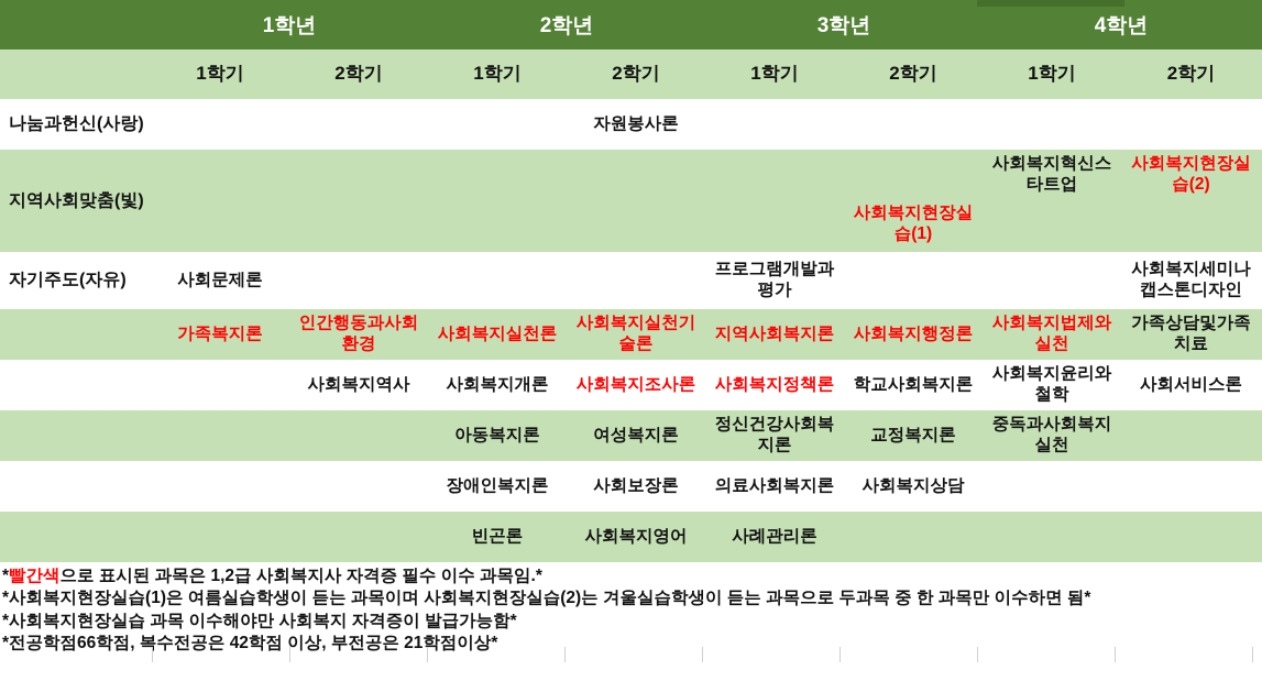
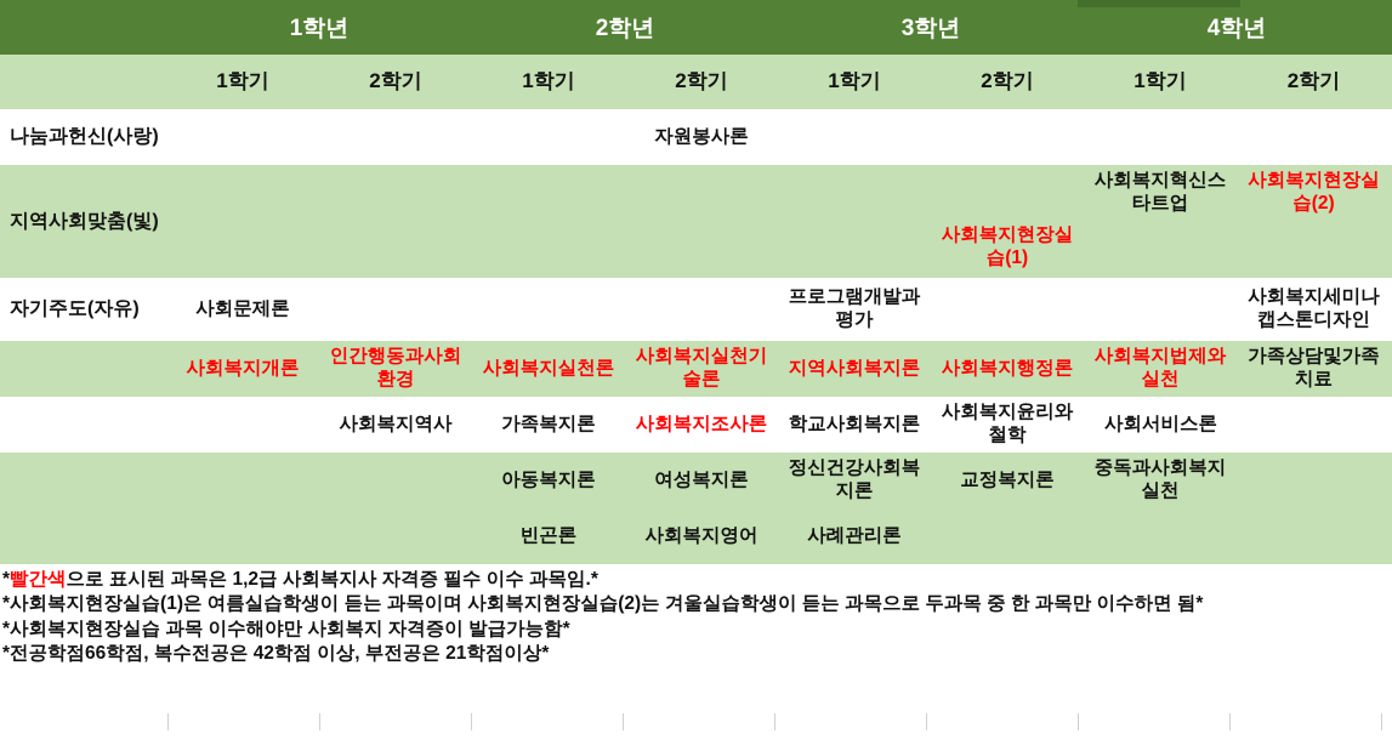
  1학년
  2학년
  3학년
  4학년
  1학기
  2학기
  1학기
  2학기
  1학기
  2학기
  1학기
  2학기
  나눔과헌신(사랑)
  자원봉사론
  지역사회맞춤(빛)
  사회복지현장실
  습(1)
  사회복지혁신스
  타트업
  사회복지현장실
  습(2)
  자기주도(자유)
  사회문제론
  프로그램개발과
  평가
  사회복지세미나
  캡스톤디자인
- 가족복지론
+ 사회복지개론
  인간행동과사회
  환경
  사회복지실천론
  사회복지실천기
  술론
  지역사회복지론
  사회복지행정론
  사회복지법제와
  실천
  가족상담및가족
  치료
  사회복지역사
- 사회복지개론
+ 가족복지론
  사회복지조사론
- 사회복지정책론
  학교사회복지론
  사회복지윤리와
  철학
  사회서비스론
  아동복지론
  여성복지론
  정신건강사회복
  지론
  교정복지론
  중독과사회복지
  실천
- 장애인복지론
- 사회보장론
- 의료사회복지론
- 사회복지상담
  빈곤론
  사회복지영어
  사례관리론
  *빨간색으로 표시된 과목은 1,2급 사회복지사 자격증 필수 이수 과목임.*
  *사회복지현장실습(1)은 여름실습학생이 듣는 과목이며 사회복지현장실습(2)는 겨울실습학생이 듣는 과목으로 두과목 중 한 과목만 이수하면 됨*
  *사회복지현장실습 과목 이수해야만 사회복지 자격증이 발급가능함*
  *전공학점66학점, 복수전공은 42학점 이상, 부전공은 21학점이상*
